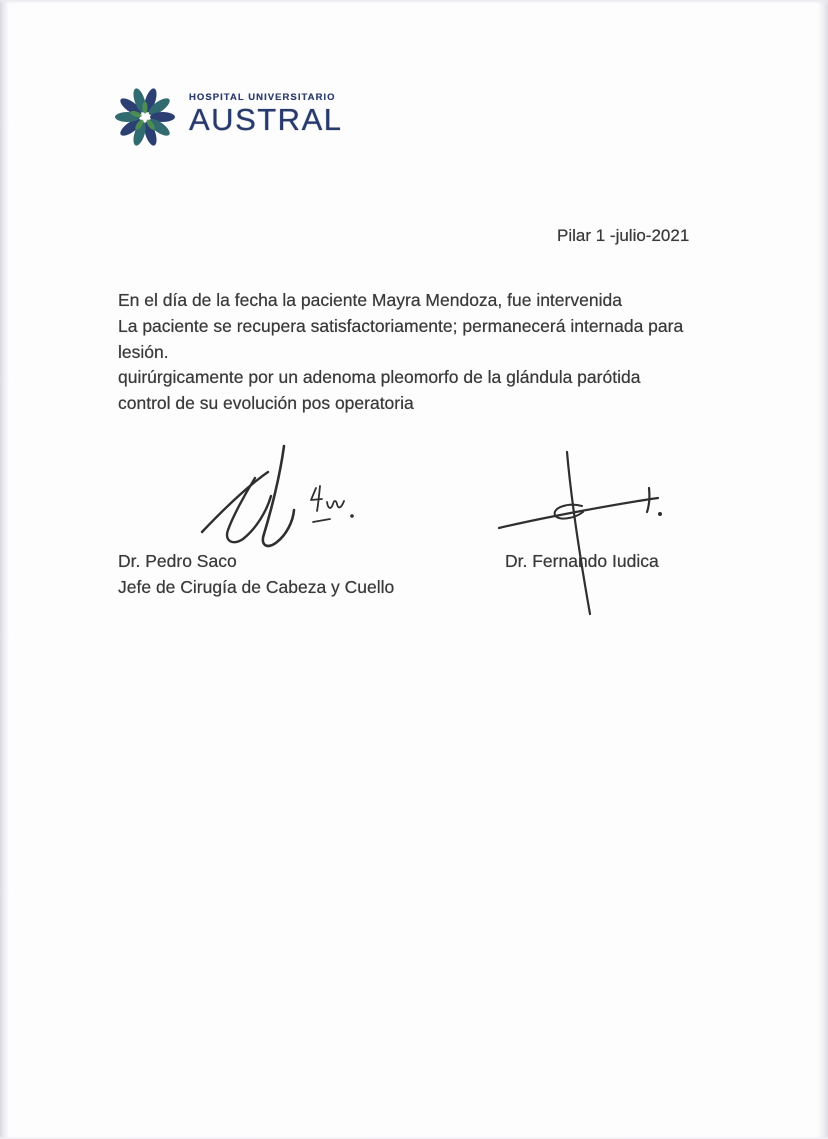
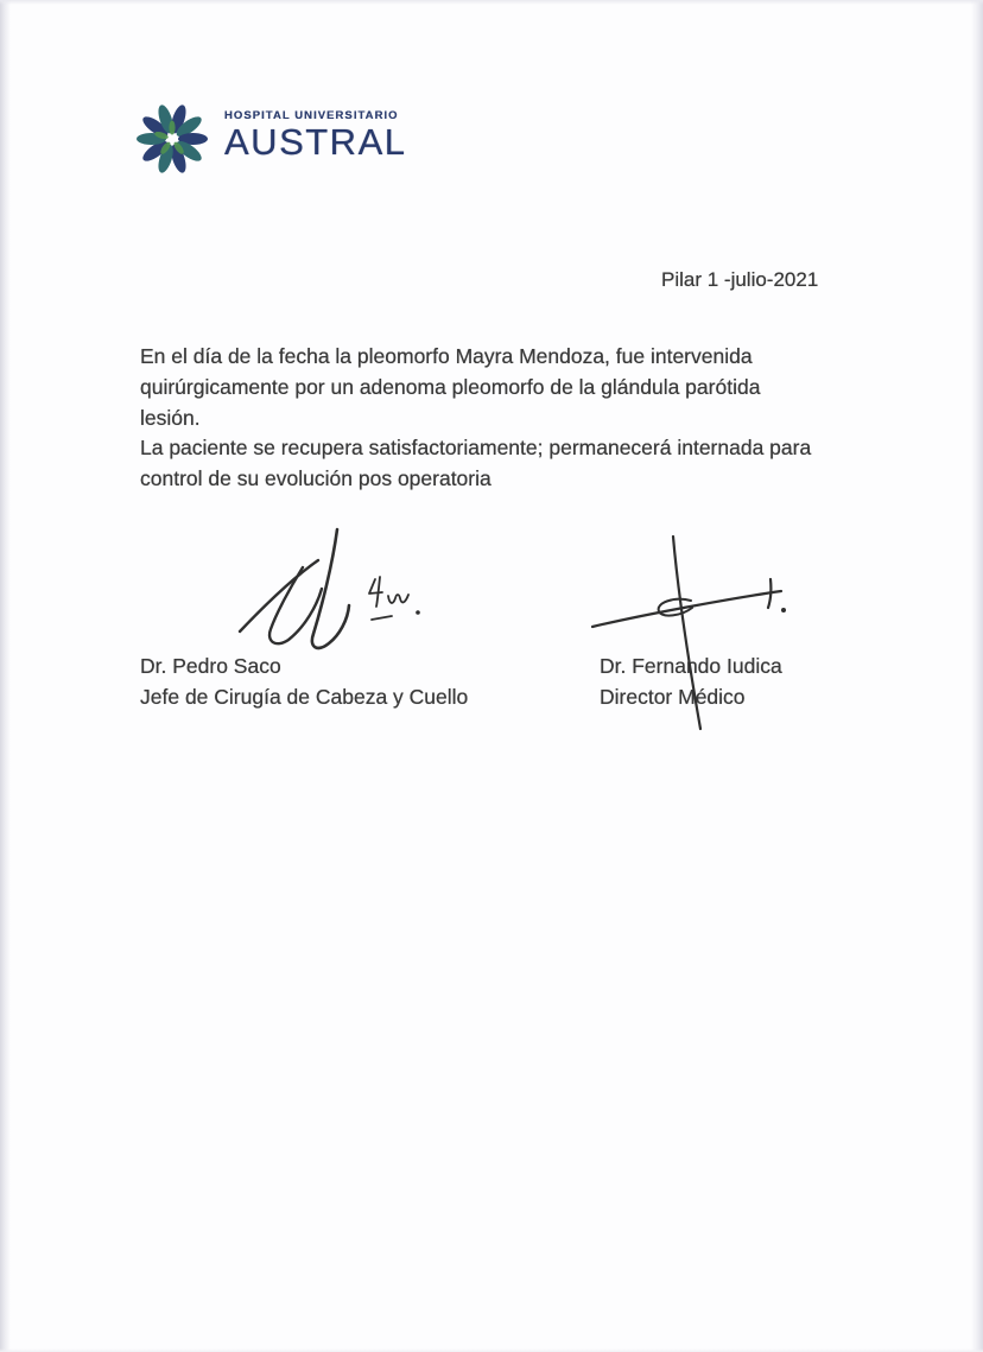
  HOSPITAL UNIVERSITARIO
  AUSTRAL
  Pilar 1 -julio-2021
- En el día de la fecha la paciente Mayra Mendoza, fue intervenida
+ En el día de la fecha la pleomorfo Mayra Mendoza, fue intervenida
- La paciente se recupera satisfactoriamente; permanecerá internada para
+ quirúrgicamente por un adenoma pleomorfo de la glándula parótida
  lesión.
- quirúrgicamente por un adenoma pleomorfo de la glándula parótida
+ La paciente se recupera satisfactoriamente; permanecerá internada para
  control de su evolución pos operatoria
  Dr. Pedro Saco
  Jefe de Cirugía de Cabeza y Cuello
  Dr. Fernando Iudica
+ Director Médico
